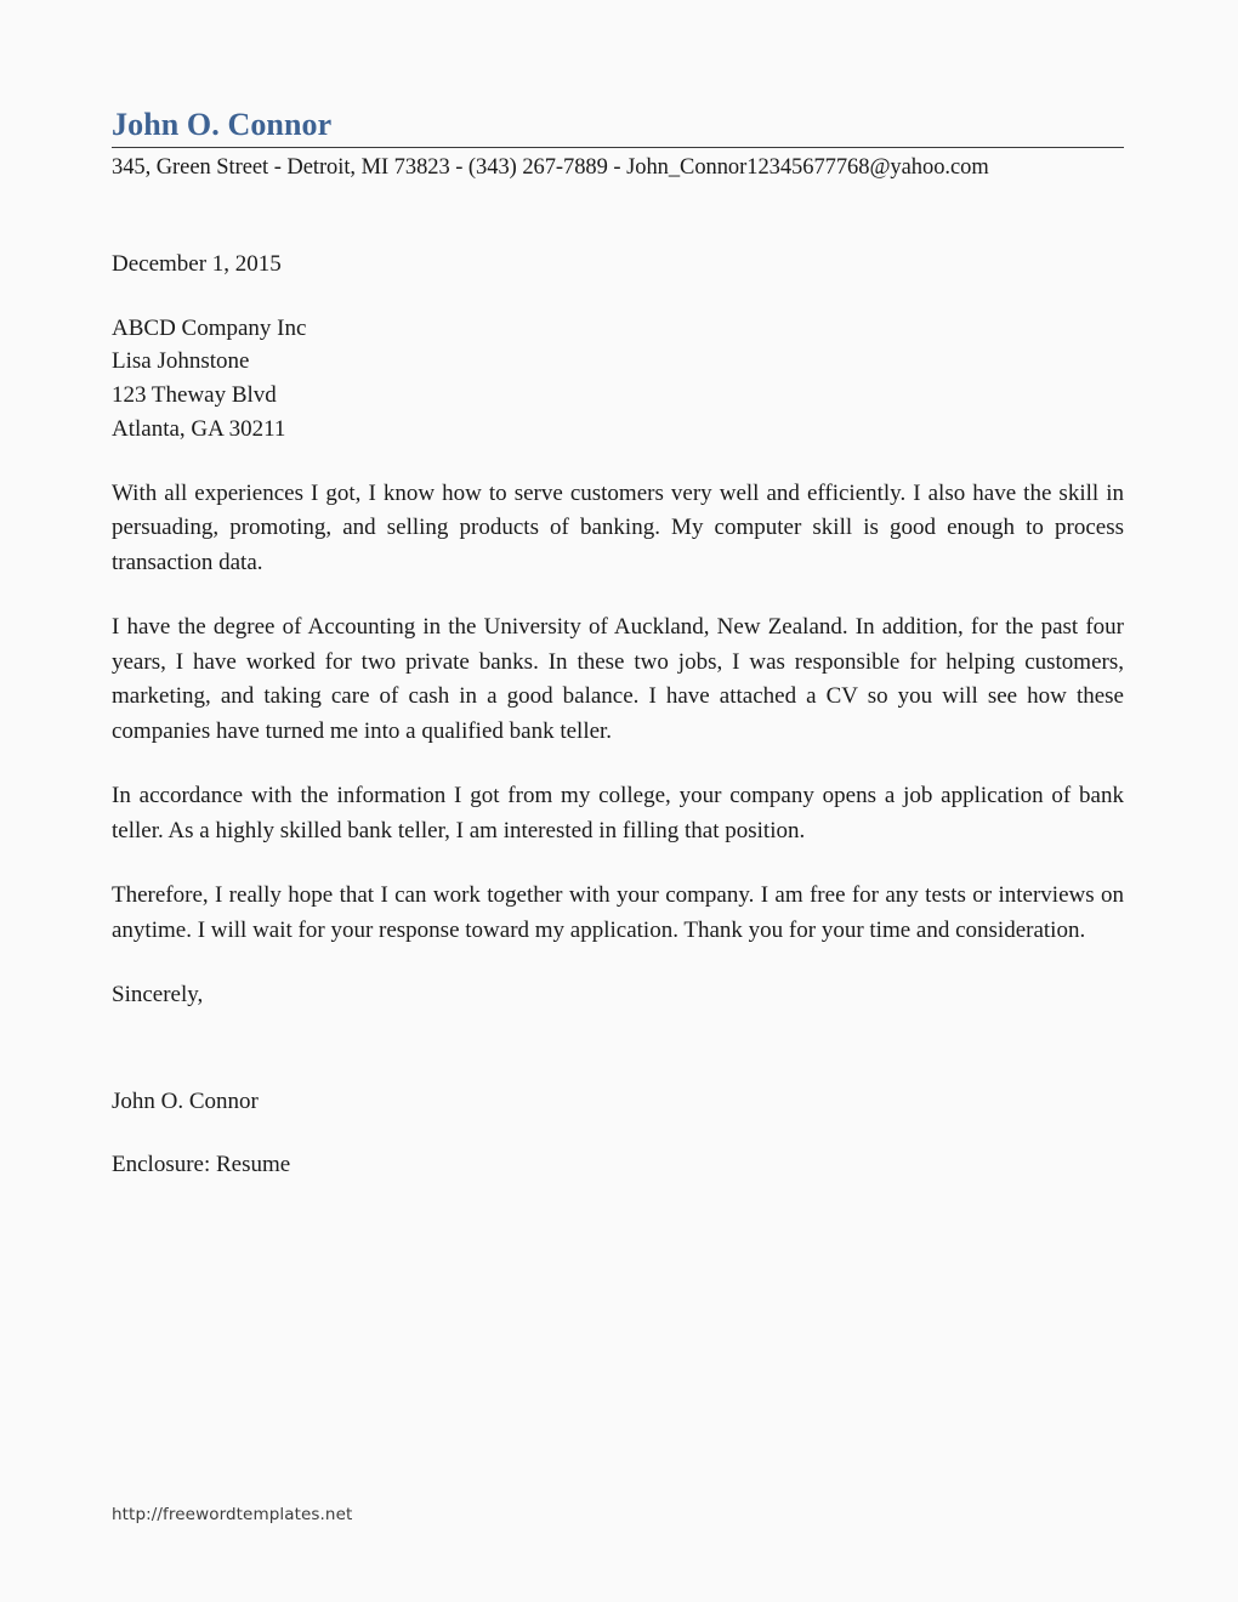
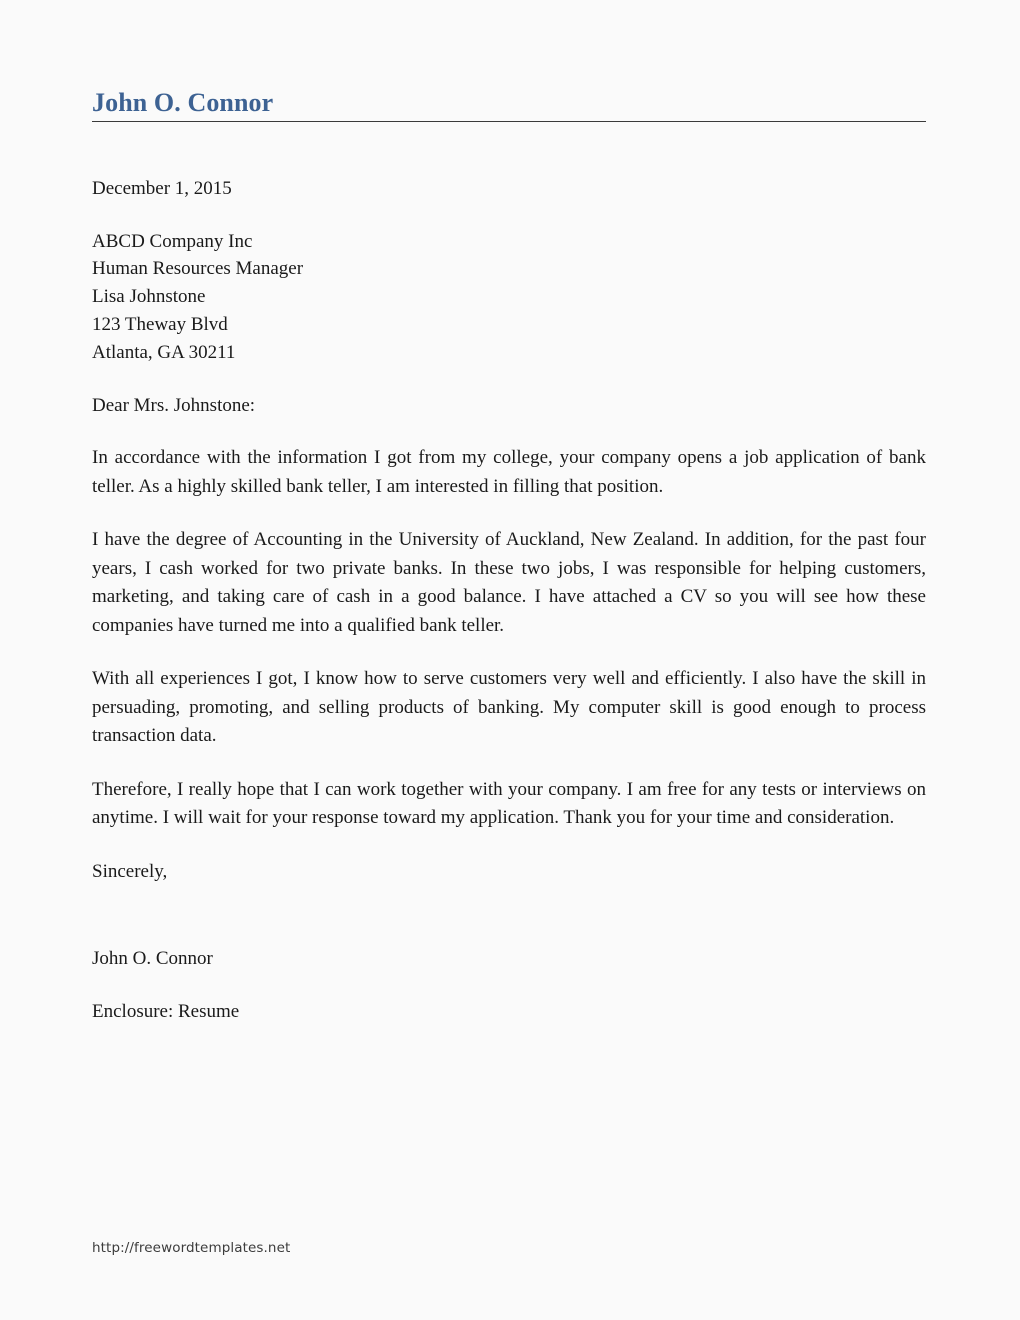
  John O. Connor
- 345, Green Street - Detroit, MI 73823 - (343) 267-7889 - John_Connor12345677768@yahoo.com
  December 1, 2015
  ABCD Company Inc
+ Human Resources Manager
  Lisa Johnstone
  123 Theway Blvd
  Atlanta, GA 30211
+ Dear Mrs. Johnstone:
- With all experiences I got, I know how to serve customers very well and efficiently. I also have the skill in persuading, promoting, and selling products of banking. My computer skill is good enough to process transaction data.
+ In accordance with the information I got from my college, your company opens a job application of bank teller. As a highly skilled bank teller, I am interested in filling that position.
- I have the degree of Accounting in the University of Auckland, New Zealand. In addition, for the past four years, I have worked for two private banks. In these two jobs, I was responsible for helping customers, marketing, and taking care of cash in a good balance. I have attached a CV so you will see how these companies have turned me into a qualified bank teller.
+ I have the degree of Accounting in the University of Auckland, New Zealand. In addition, for the past four years, I cash worked for two private banks. In these two jobs, I was responsible for helping customers, marketing, and taking care of cash in a good balance. I have attached a CV so you will see how these companies have turned me into a qualified bank teller.
- In accordance with the information I got from my college, your company opens a job application of bank teller. As a highly skilled bank teller, I am interested in filling that position.
+ With all experiences I got, I know how to serve customers very well and efficiently. I also have the skill in persuading, promoting, and selling products of banking. My computer skill is good enough to process transaction data.
  Therefore, I really hope that I can work together with your company. I am free for any tests or interviews on anytime. I will wait for your response toward my application. Thank you for your time and consideration.
  Sincerely,
  John O. Connor
  Enclosure: Resume
  http://freewordtemplates.net
